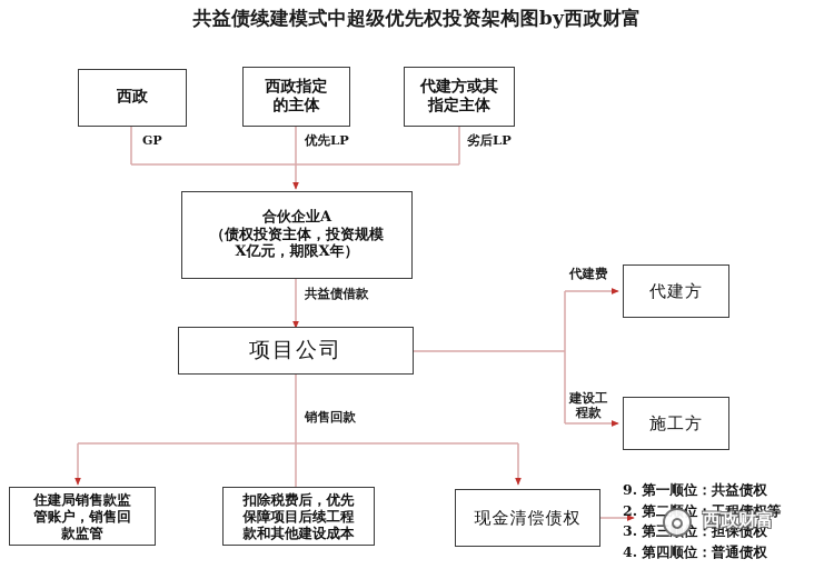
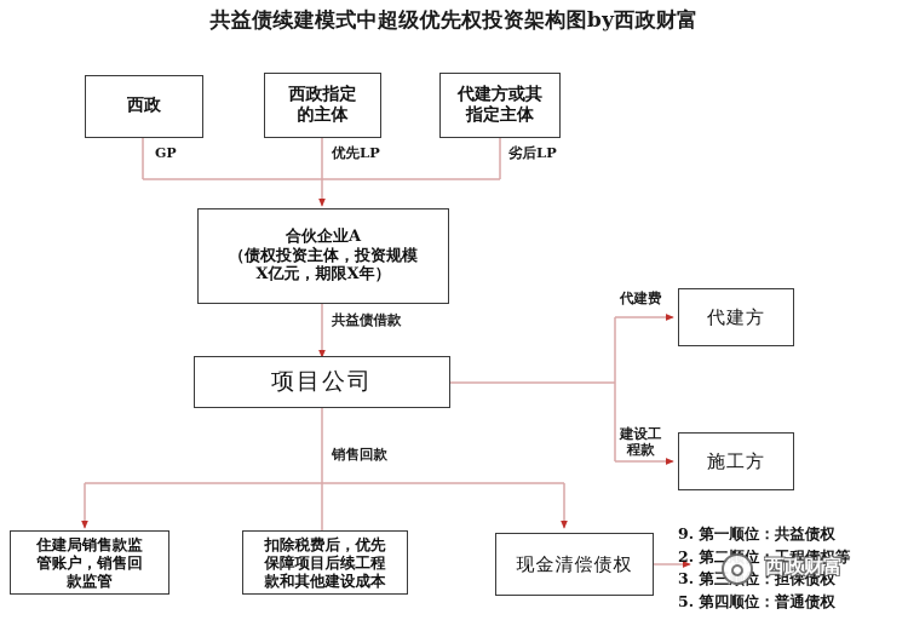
  共益债续建模式中超级优先权投资架构图by西政财富
  西政
  西政指定
  的主体
  代建方或其
  指定主体
  合伙企业A
  （债权投资主体，投资规模
  X亿元，期限X年）
  项目公司
  代建方
  施工方
  住建局销售款监
  管账户，销售回
  款监管
  扣除税费后，优先
  保障项目后续工程
  款和其他建设成本
  现金清偿债权
  GP
  优先LP
  劣后LP
  共益债借款
  代建费
  建设工
  程款
  销售回款
  9. 第一顺位：共益债权
  2. 第二位：工程债权等
  3. 第三位：担保债权
- 4. 第四顺位：普通债权
+ 5. 第四顺位：普通债权
  西政财富
